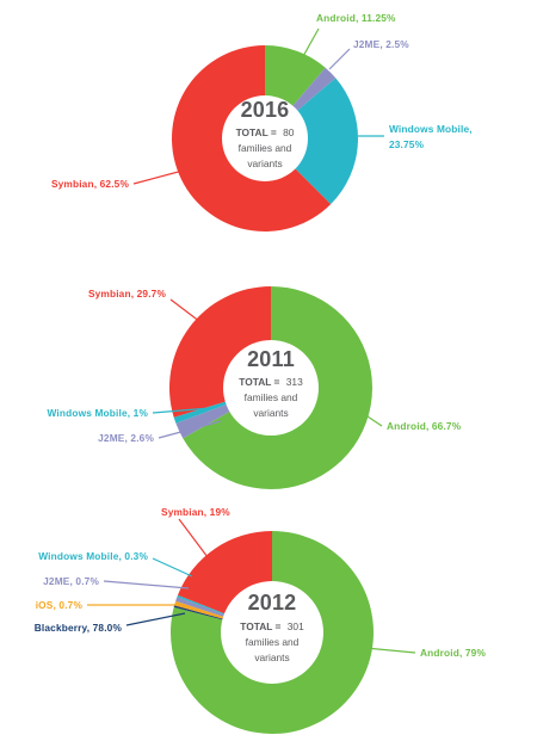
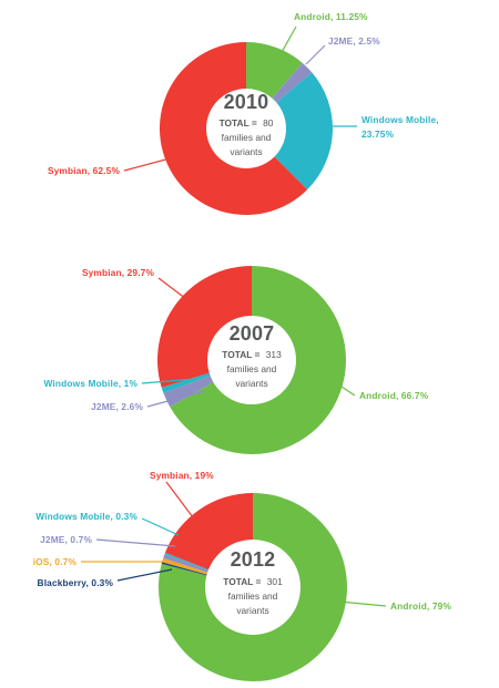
  Android, 11.25%
  J2ME, 2.5%
  Windows Mobile,
  23.75%
  Symbian, 62.5%
- 2016
+ 2010
  TOTAL = 80
  families and
  variants
  Symbian, 29.7%
  Windows Mobile, 1%
  J2ME, 2.6%
  Android, 66.7%
- 2011
+ 2007
  TOTAL = 313
  families and
  variants
  Symbian, 19%
  Windows Mobile, 0.3%
  J2ME, 0.7%
  iOS, 0.7%
- Blackberry, 78.0%
+ Blackberry, 0.3%
  Android, 79%
  2012
  TOTAL = 301
  families and
  variants
